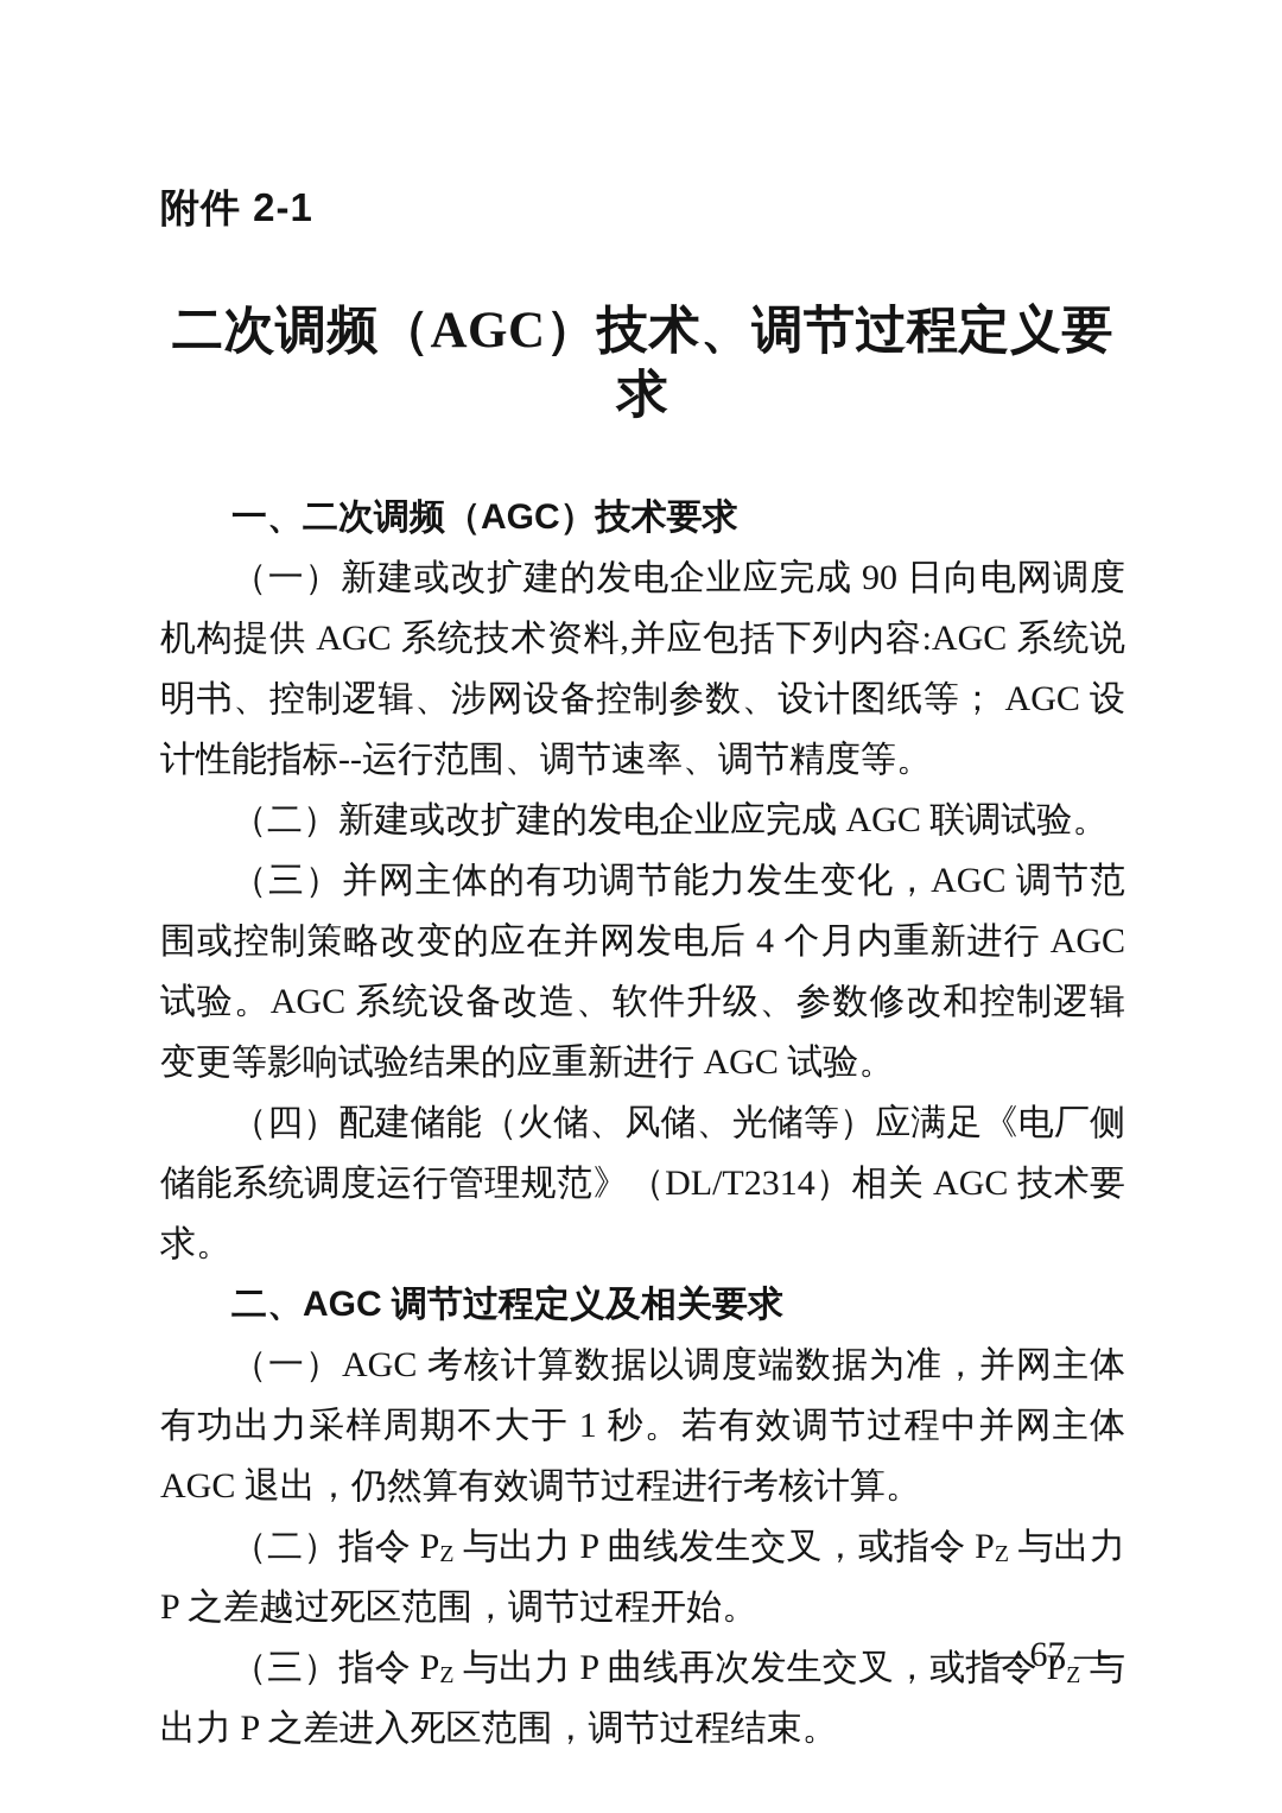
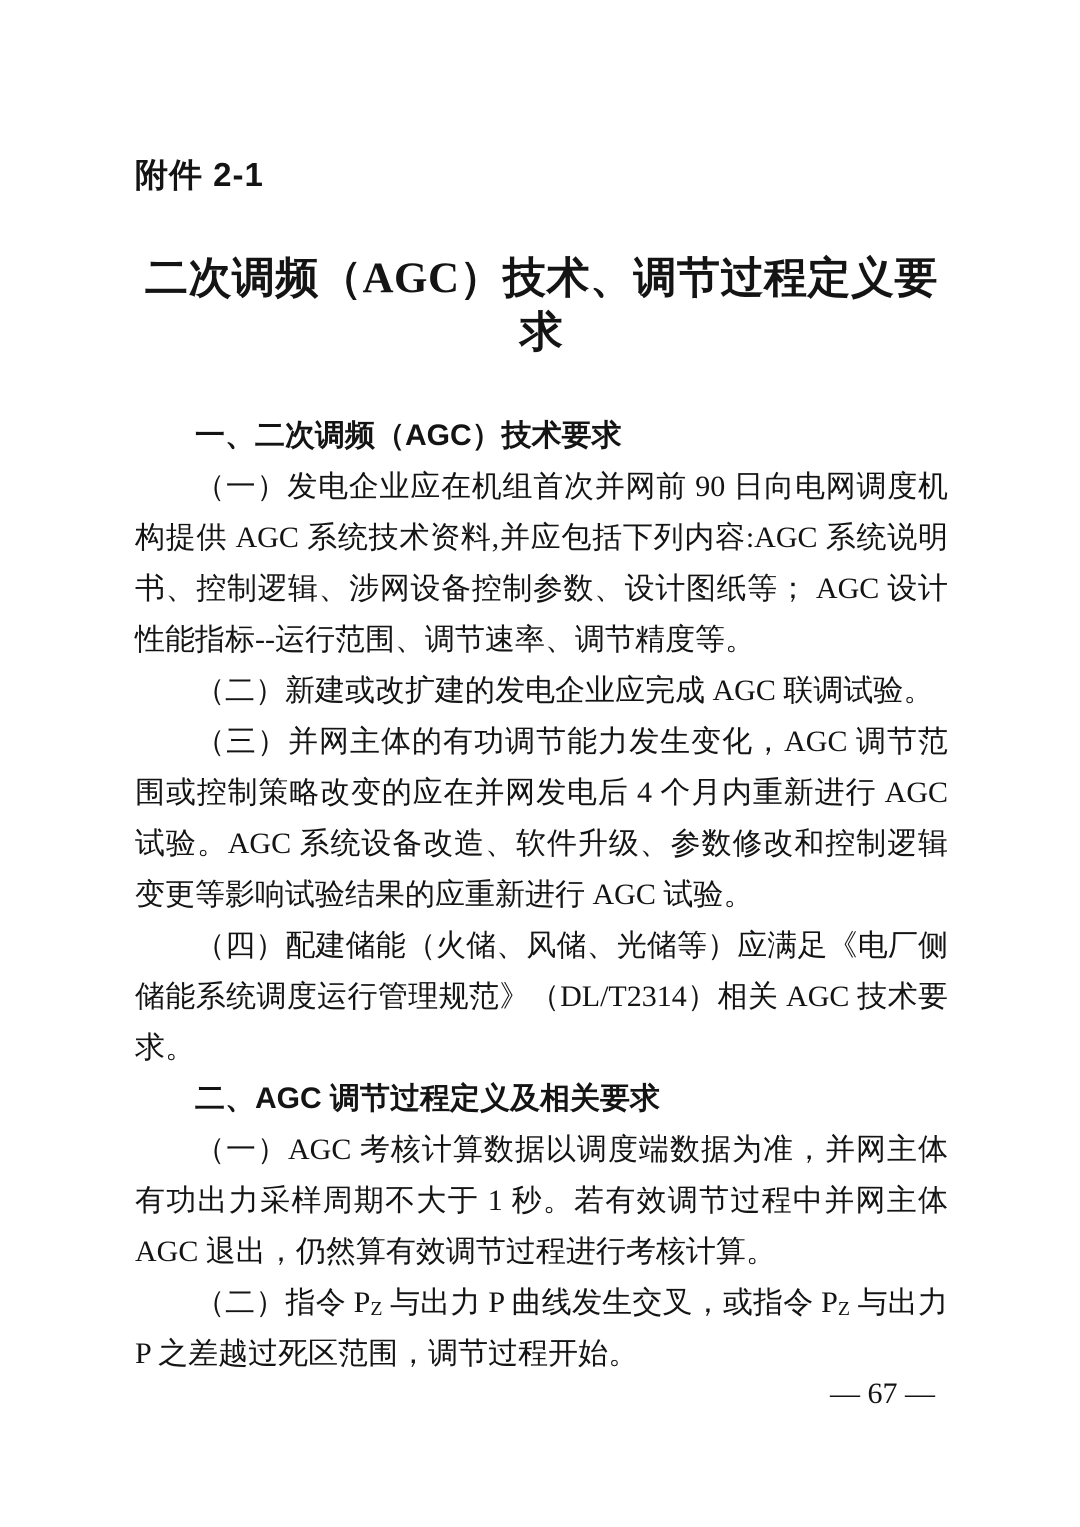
  附件 2-1
  二次调频（AGC）技术、调节过程定义要求
  一、二次调频（AGC）技术要求
- （一）新建或改扩建的发电企业应完成 90 日向电网调度机构提供 AGC 系统技术资料,并应包括下列内容:AGC 系统说明书、控制逻辑、涉网设备控制参数、设计图纸等； AGC 设计性能指标--运行范围、调节速率、调节精度等。
+ （一）发电企业应在机组首次并网前 90 日向电网调度机构提供 AGC 系统技术资料,并应包括下列内容:AGC 系统说明书、控制逻辑、涉网设备控制参数、设计图纸等； AGC 设计性能指标--运行范围、调节速率、调节精度等。
  （二）新建或改扩建的发电企业应完成 AGC 联调试验。
  （三）并网主体的有功调节能力发生变化，AGC 调节范围或控制策略改变的应在并网发电后 4 个月内重新进行 AGC 试验。AGC 系统设备改造、软件升级、参数修改和控制逻辑变更等影响试验结果的应重新进行 AGC 试验。
  （四）配建储能（火储、风储、光储等）应满足《电厂侧储能系统调度运行管理规范》（DL/T2314）相关 AGC 技术要求。
  二、AGC 调节过程定义及相关要求
  （一）AGC 考核计算数据以调度端数据为准，并网主体有功出力采样周期不大于 1 秒。若有效调节过程中并网主体 AGC 退出，仍然算有效调节过程进行考核计算。
  （二）指令 PZ 与出力 P 曲线发生交叉，或指令 PZ 与出力 P 之差越过死区范围，调节过程开始。
- （三）指令 PZ 与出力 P 曲线再次发生交叉，或指令 PZ 与出力 P 之差进入死区范围，调节过程结束。
  — 67 —
